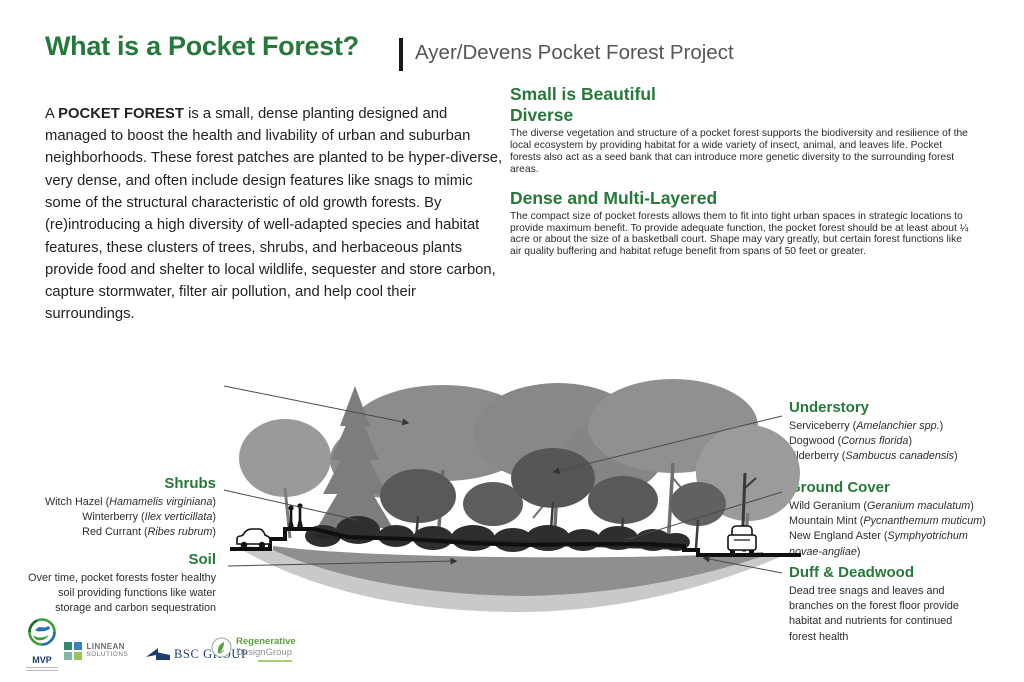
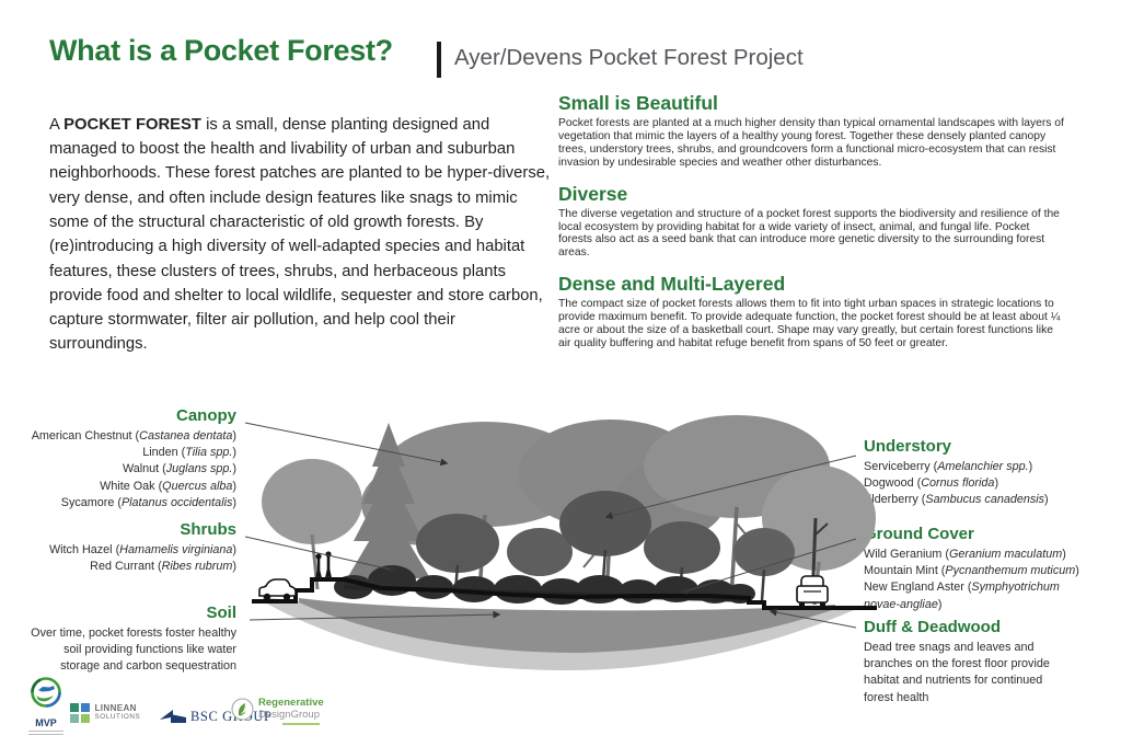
  What is a Pocket Forest?
  Ayer/Devens Pocket Forest Project
  A POCKET FOREST is a small, dense planting designed and managed to boost the health and livability of urban and suburban neighborhoods. These forest patches are planted to be hyper-diverse, very dense, and often include design features like snags to mimic some of the structural characteristic of old growth forests. By (re)introducing a high diversity of well-adapted species and habitat features, these clusters of trees, shrubs, and herbaceous plants provide food and shelter to local wildlife, sequester and store carbon, capture stormwater, filter air pollution, and help cool their surroundings.
  Small is Beautiful
+ Pocket forests are planted at a much higher density than typical ornamental landscapes with layers of vegetation that mimic the layers of a healthy young forest. Together these densely planted canopy trees, understory trees, shrubs, and groundcovers form a functional micro-ecosystem that can resist invasion by undesirable species and weather other disturbances.
  Diverse
- The diverse vegetation and structure of a pocket forest supports the biodiversity and resilience of the local ecosystem by providing habitat for a wide variety of insect, animal, and leaves life. Pocket forests also act as a seed bank that can introduce more genetic diversity to the surrounding forest areas.
+ The diverse vegetation and structure of a pocket forest supports the biodiversity and resilience of the local ecosystem by providing habitat for a wide variety of insect, animal, and fungal life. Pocket forests also act as a seed bank that can introduce more genetic diversity to the surrounding forest areas.
  Dense and Multi-Layered
  The compact size of pocket forests allows them to fit into tight urban spaces in strategic locations to provide maximum benefit. To provide adequate function, the pocket forest should be at least about ¼ acre or about the size of a basketball court. Shape may vary greatly, but certain forest functions like air quality buffering and habitat refuge benefit from spans of 50 feet or greater.
+ Canopy
+ American Chestnut (Castanea dentata)
+ Linden (Tilia spp.)
+ Walnut (Juglans spp.)
+ White Oak (Quercus alba)
+ Sycamore (Platanus occidentalis)
  Shrubs
  Witch Hazel (Hamamelis virginiana)
- Winterberry (Ilex verticillata)
  Red Currant (Ribes rubrum)
  Soil
  Over time, pocket forests foster healthy soil providing functions like water storage and carbon sequestration
  Understory
  Serviceberry (Amelanchier spp.)
  Dogwood (Cornus florida)
  lderberry (Sambucus canadensis)
  round Cover
  Wild Geranium (Geranium maculatum)
  Mountain Mint (Pycnanthemum muticum)
  New England Aster (Symphyotrichum novae-angliae)
  Duff & Deadwood
  Dead tree snags and leaves and branches on the forest floor provide habitat and nutrients for continued forest health
  MVP
  LINNEAN
  BSC GUP
  Regenerative
  DesignGroup
